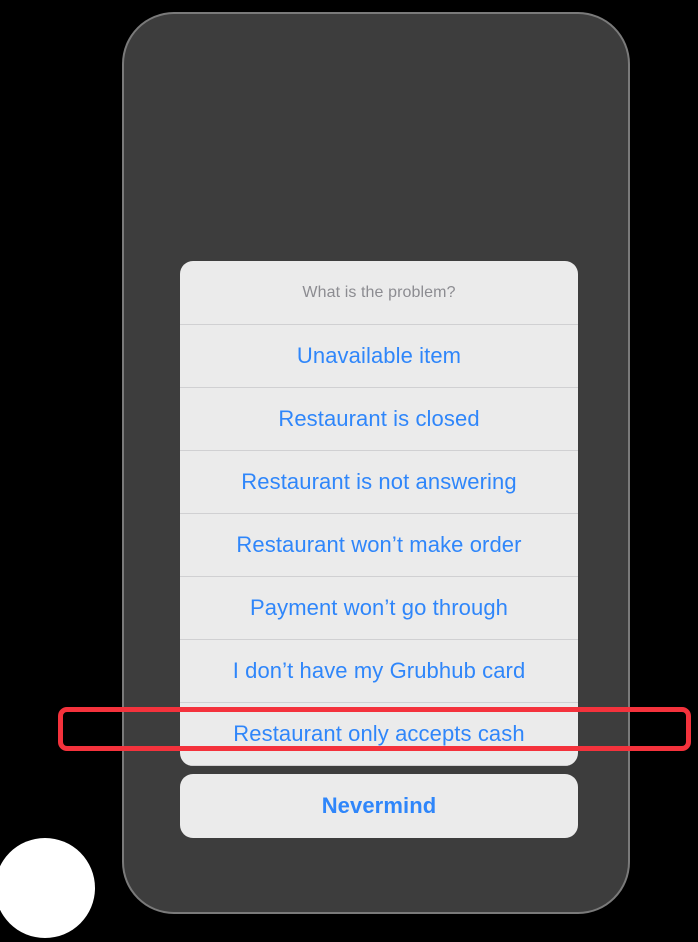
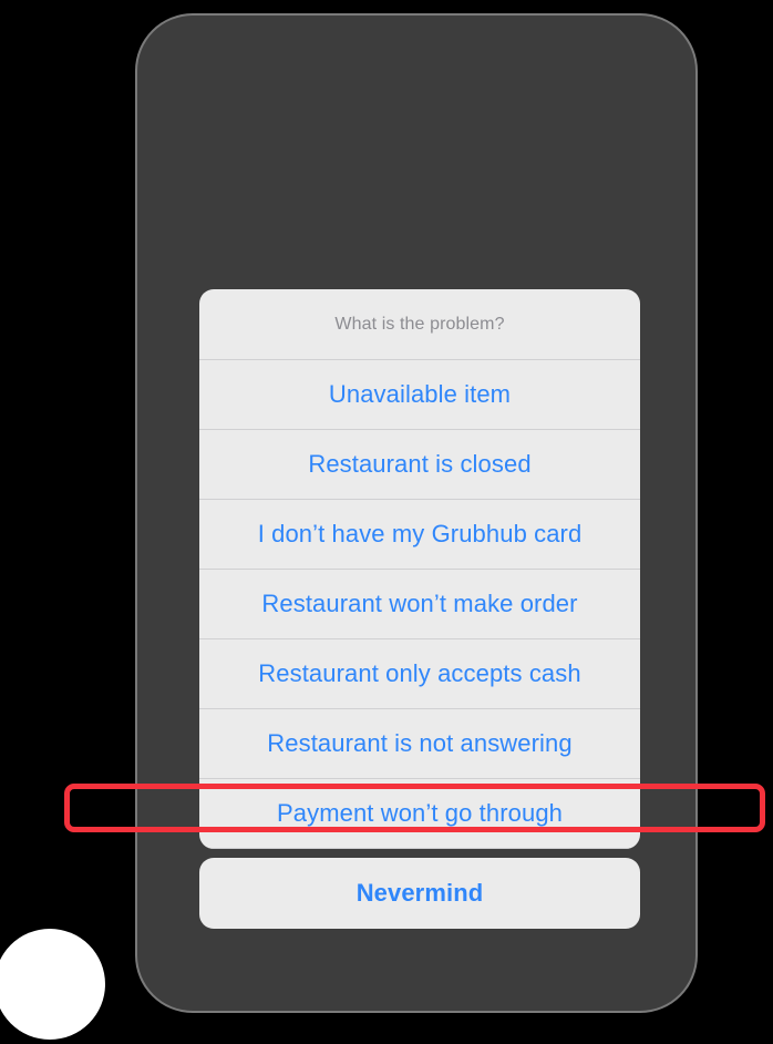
  What is the problem?
  Unavailable item
  Restaurant is closed
- Restaurant is not answering
+ I don’t have my Grubhub card
  Restaurant won’t make order
- Payment won’t go through
+ Restaurant only accepts cash
- I don’t have my Grubhub card
+ Restaurant is not answering
- Restaurant only accepts cash
+ Payment won’t go through
  Nevermind
